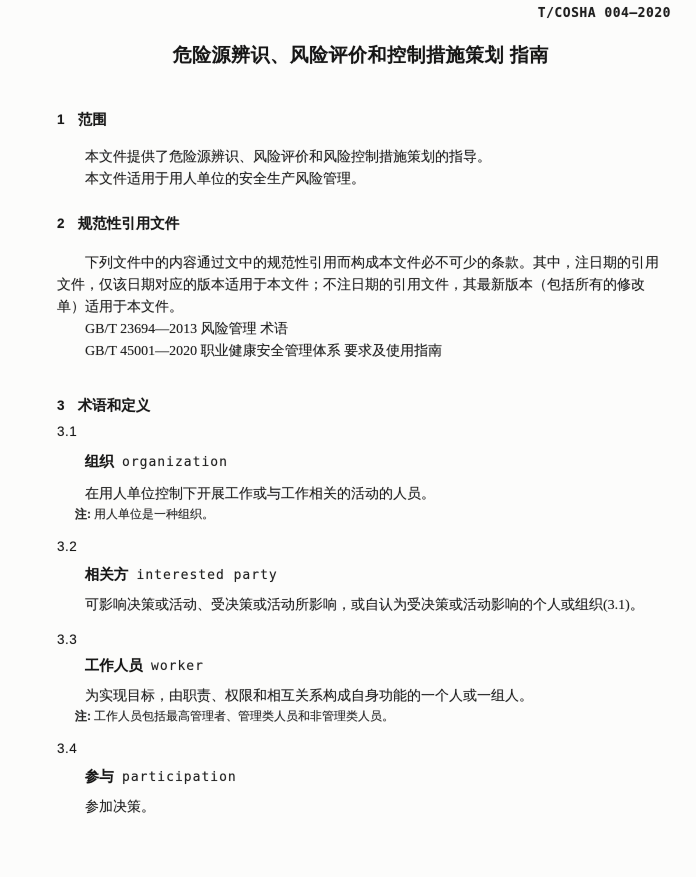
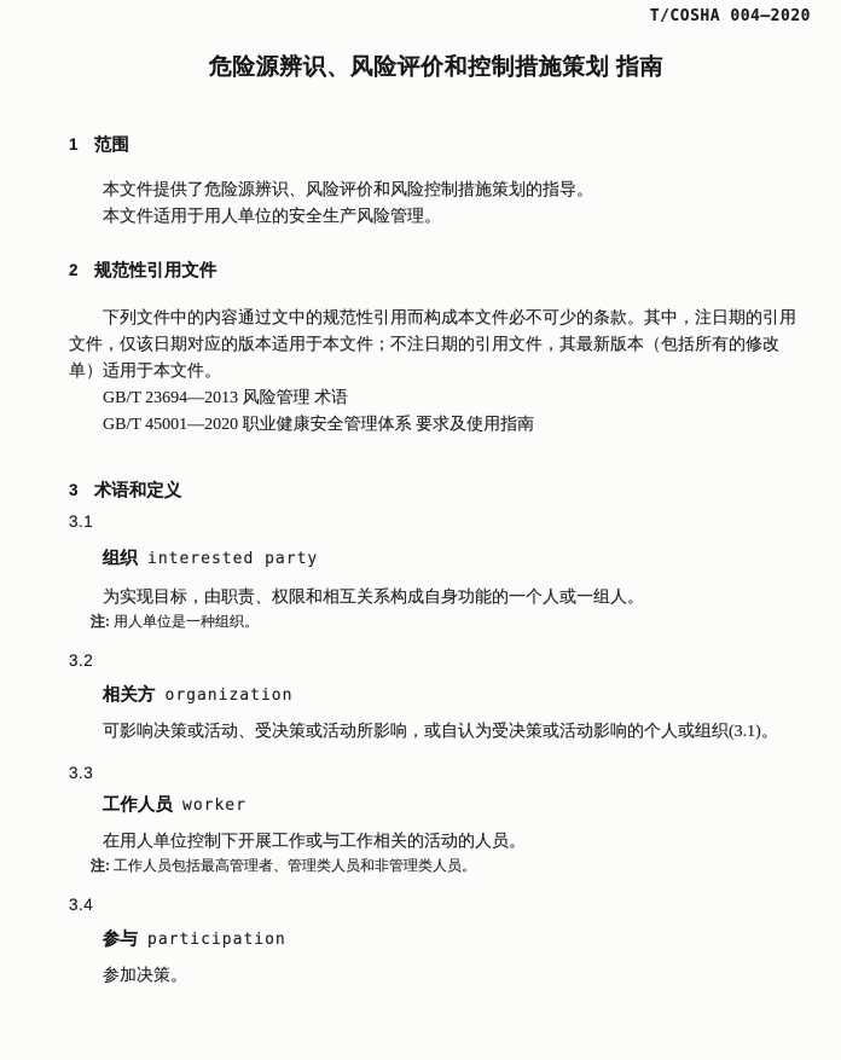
  T/COSHA 004—2020
  危险源辨识、风险评价和控制措施策划 指南
  1 范围
  本文件提供了危险源辨识、风险评价和风险控制措施策划的指导。
  本文件适用于用人单位的安全生产风险管理。
  2 规范性引用文件
  下列文件中的内容通过文中的规范性引用而构成本文件必不可少的条款。其中，注日期的引用文件，仅该日期对应的版本适用于本文件；不注日期的引用文件，其最新版本（包括所有的修改单）适用于本文件。
  GB/T 23694—2013 风险管理 术语
  GB/T 45001—2020 职业健康安全管理体系 要求及使用指南
  3 术语和定义
  3.1
- 组织 organization
+ 组织 interested party
- 在用人单位控制下开展工作或与工作相关的活动的人员。
+ 为实现目标，由职责、权限和相互关系构成自身功能的一个人或一组人。
  注: 用人单位是一种组织。
  3.2
- 相关方 interested party
+ 相关方 organization
  可影响决策或活动、受决策或活动所影响，或自认为受决策或活动影响的个人或组织(3.1)。
  3.3
  工作人员 worker
- 为实现目标，由职责、权限和相互关系构成自身功能的一个人或一组人。
+ 在用人单位控制下开展工作或与工作相关的活动的人员。
  注: 工作人员包括最高管理者、管理类人员和非管理类人员。
  3.4
  参与 participation
  参加决策。
